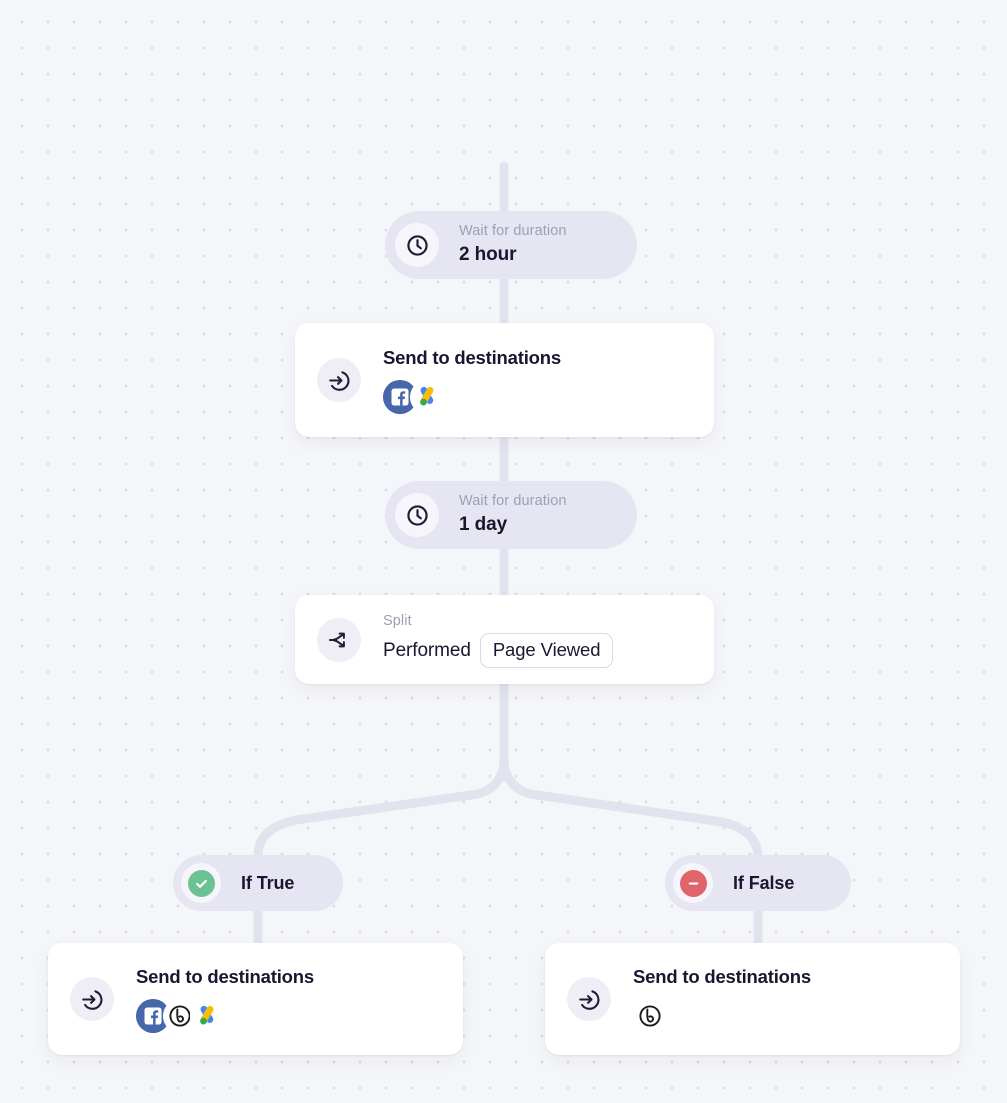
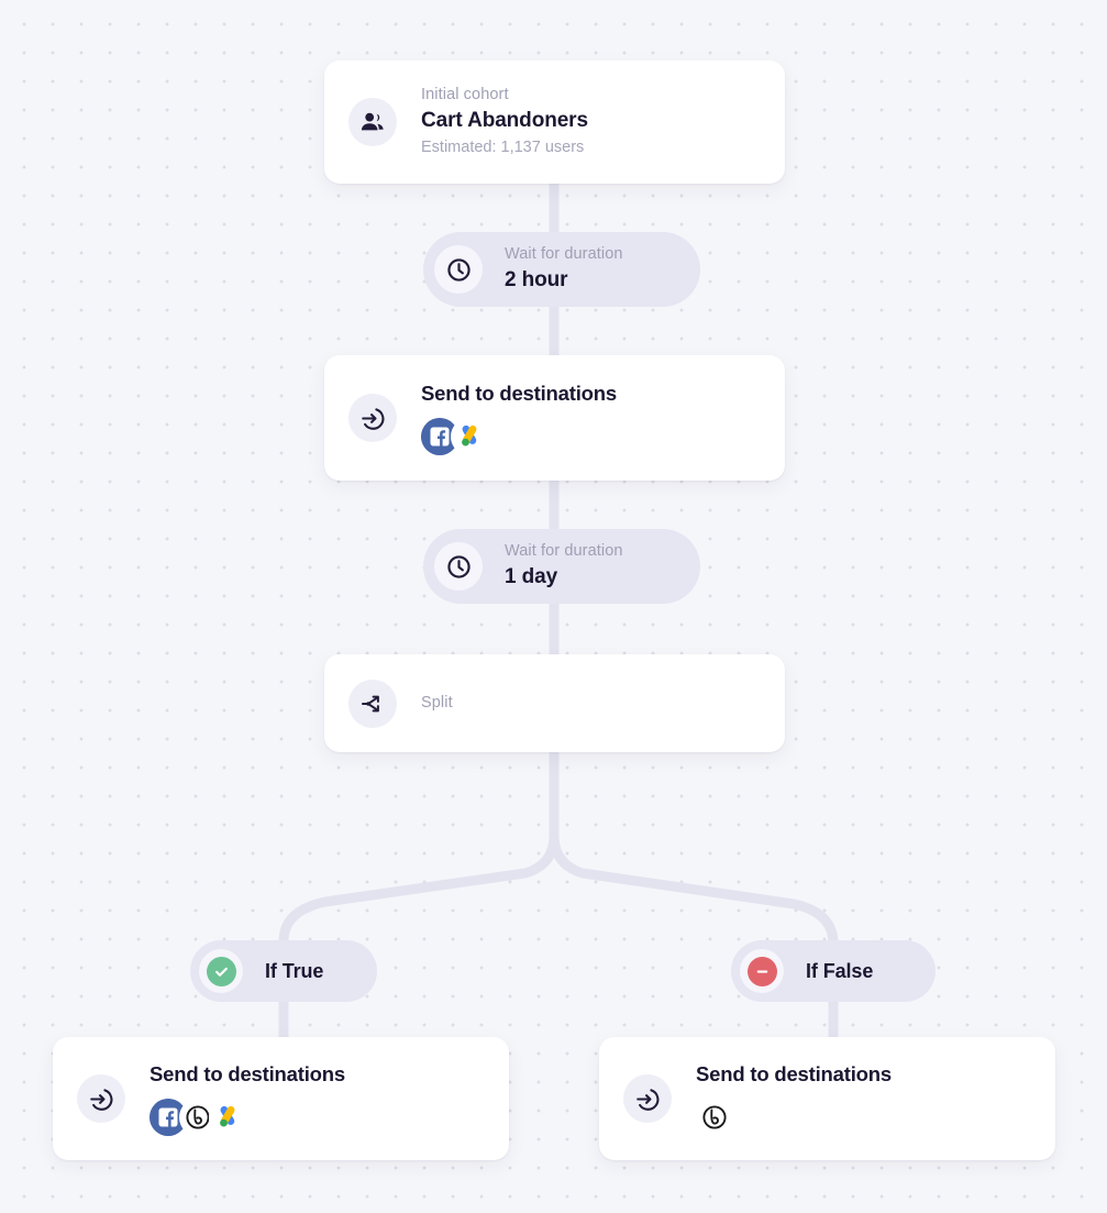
+ Initial cohort
+ Cart Abandoners
+ Estimated: 1,137 users
  Wait for duration
  2 hour
  Send to destinations
  Wait for duration
  1 day
  Split
- Performed
- Page Viewed
  If True
  If False
  Send to destinations
  Send to destinations
